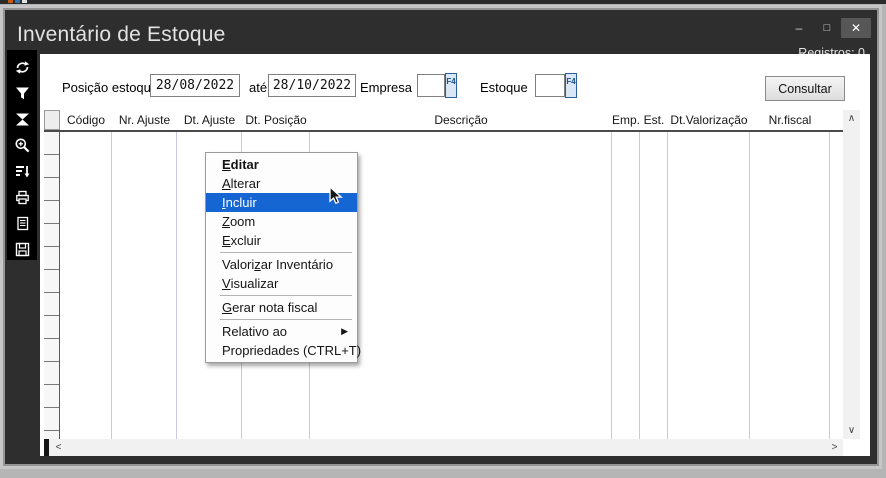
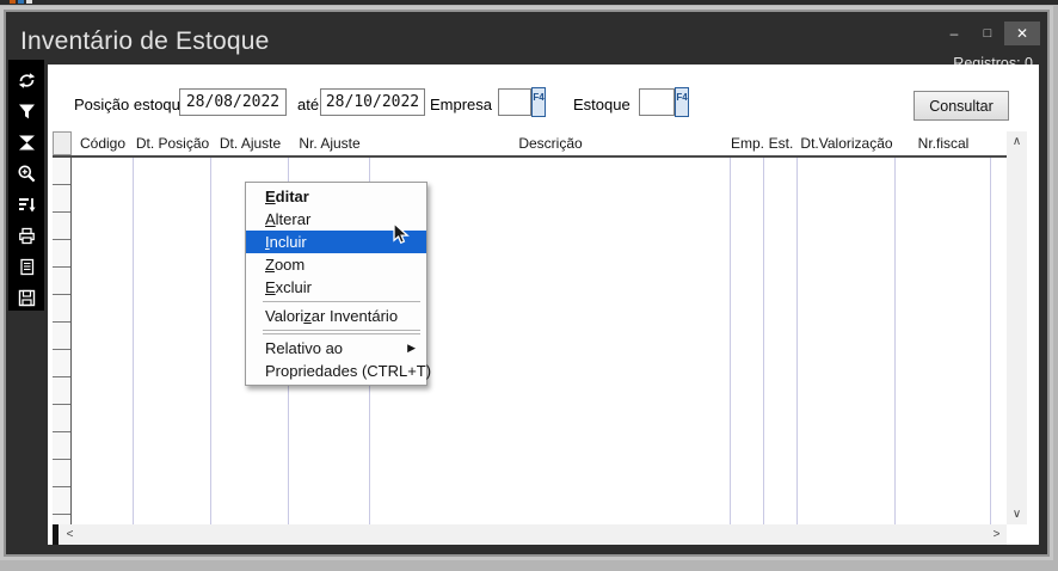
  Inventário de Estoque
  –
  □
  ✕
  Registros: 0
  Posição estoqu
  28/08/2022
  até
  28/10/2022
  Empresa
  F4
  Estoque
  F4
  Consultar
  Código
- Nr. Ajuste
+ Dt. Posição
  Dt. Ajuste
- Dt. Posição
+ Nr. Ajuste
  Descrição
  Emp.
  Est.
  Dt.Valorização
  Nr.fiscal
  ∧
  ∨
  <
  >
  E
  ditar
  A
  lterar
  I
  ncluir
  Z
  oom
  E
  xcluir
  Valori
  z
  ar Inventário
- V
- isualizar
- G
- erar nota fiscal
  Relativo ao
  ▶
  Propriedades (CTRL+T)
